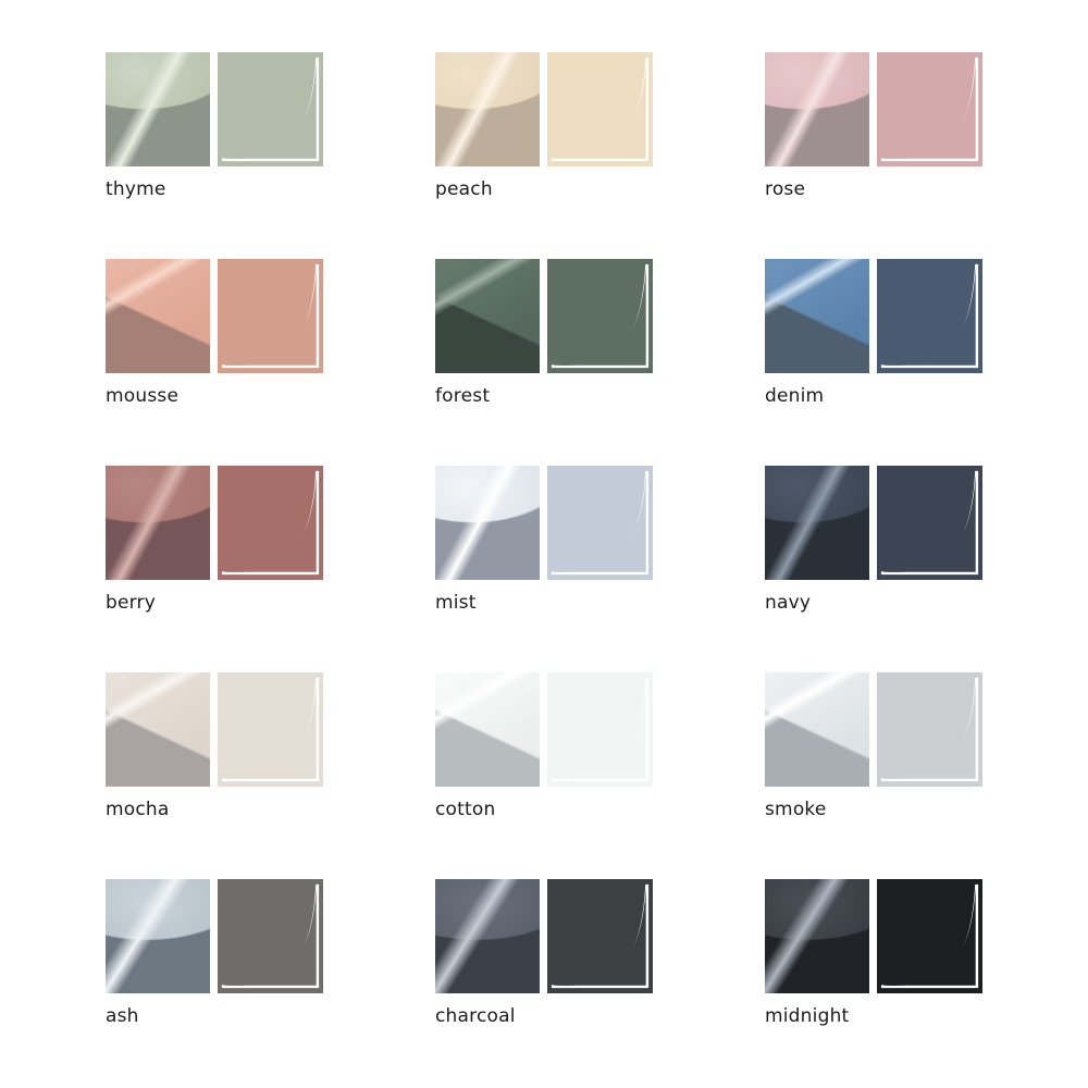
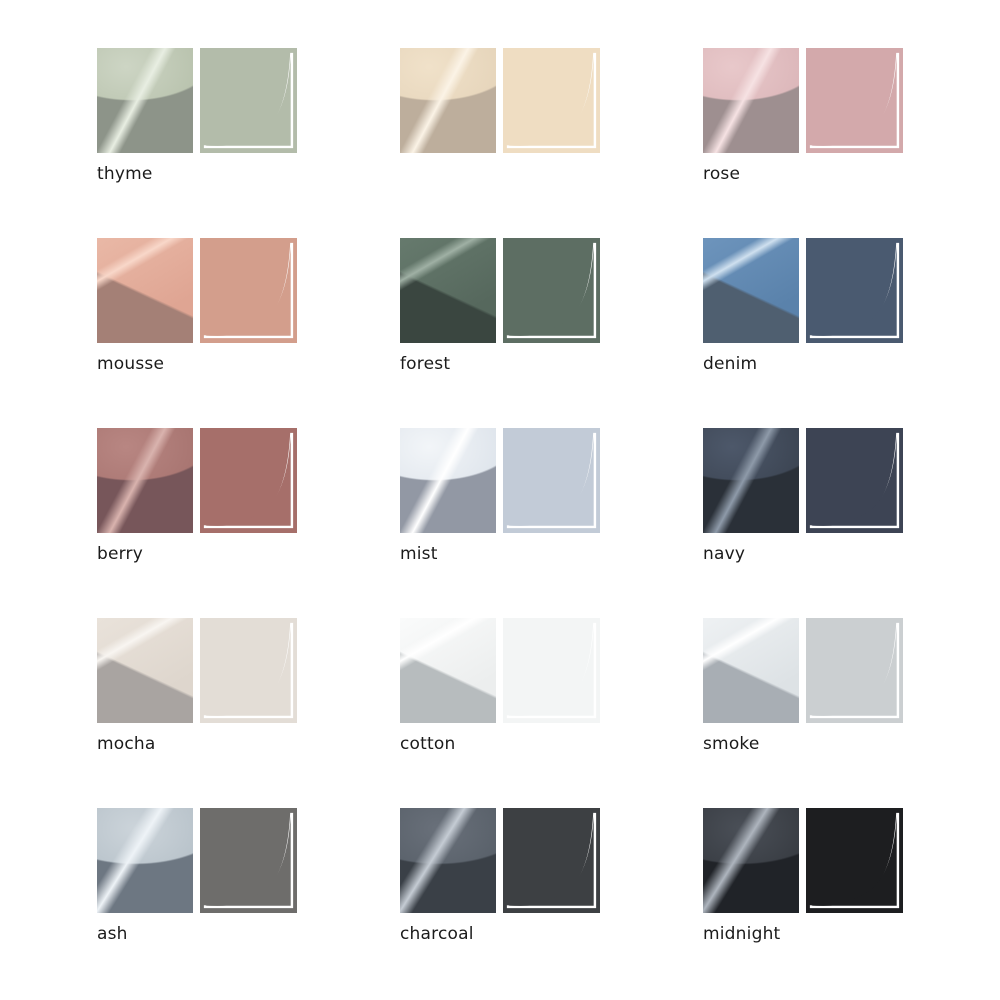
  thyme
- peach
  rose
  mousse
  forest
  denim
  berry
  mist
  navy
  mocha
  cotton
  smoke
  ash
  charcoal
  midnight
